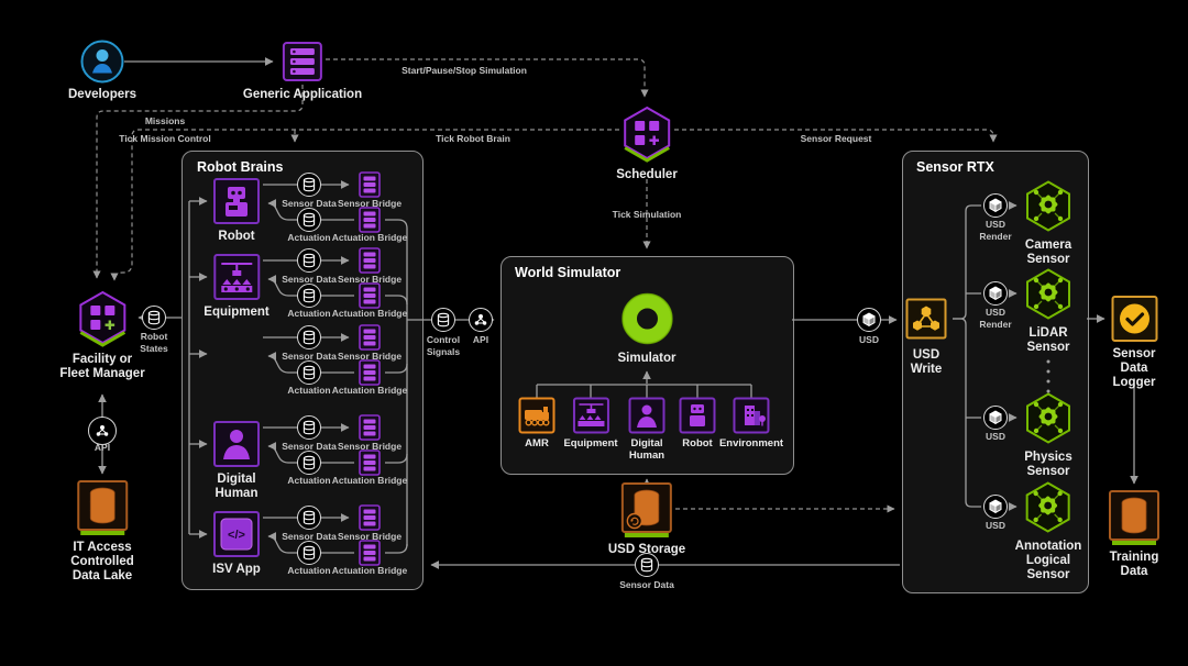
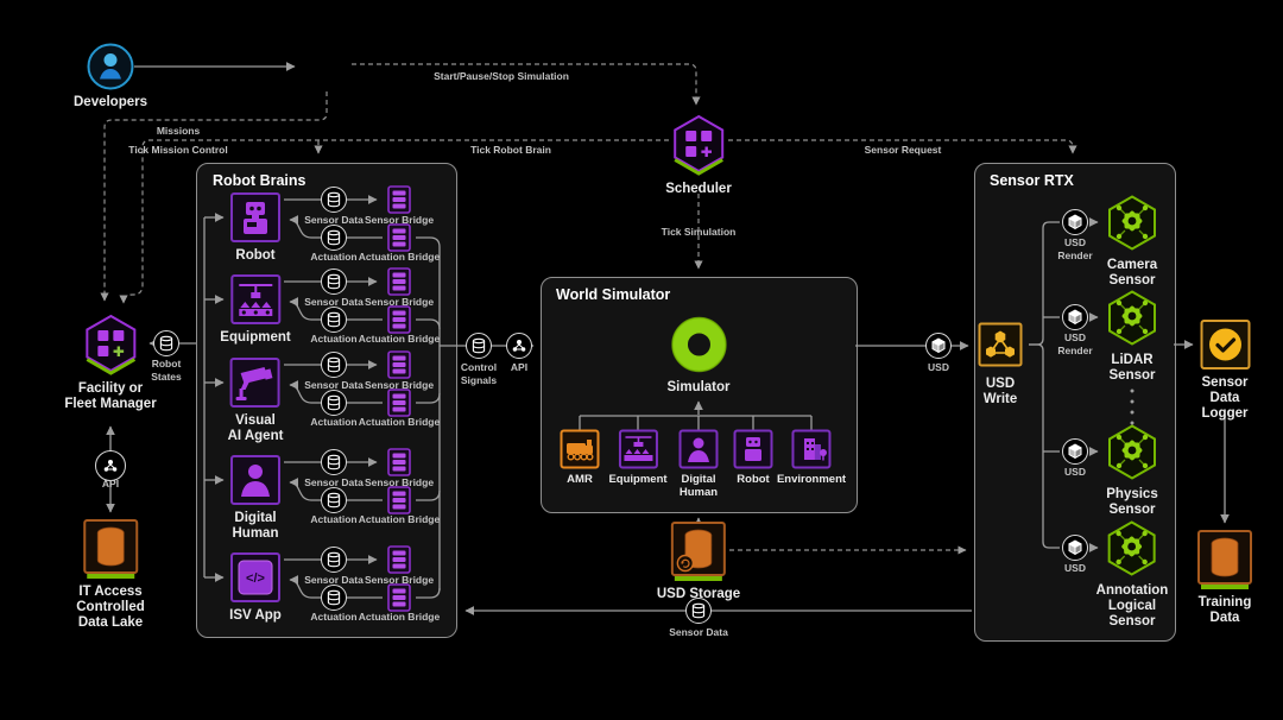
  Robot Brains
  World Simulator
  Sensor RTX
  Developers
- Generic Application
  Scheduler
  Facility or
  Fleet Manager
  Robot
  States
  API
  IT Access
  Controlled
  Data Lake
  Robot
  Equipment
+ Visual
+ AI Agent
  Digital
  Human
  </>
  ISV App
  Sensor Data
  Sensor Bridge
  Actuation
  Actuation Bridge
  Sensor Data
  Sensor Bridge
  Actuation
  Actuation Bridge
  Sensor Data
  Sensor Bridge
  Actuation
  Actuation Bridge
  Sensor Data
  Sensor Bridge
  Actuation
  Actuation Bridge
  Sensor Data
  Sensor Bridge
  Actuation
  Actuation Bridge
  Control
  Signals
  API
  Simulator
  AMR
  Equipment
  Digital
  Human
  Robot
  Environment
  USD Storage
  Sensor Data
  USD
  USD
  Write
  USD
  Render
  Camera
  Sensor
  USD
  Render
  LiDAR
  Sensor
  USD
  Physics
  Sensor
  USD
  Annotation
  Logical
  Sensor
  Sensor Data
  Logger
  Training
  Data
  Start/Pause/Stop Simulation
  Missions
  Tick Mission Control
  Tick Robot Brain
  Sensor Request
  Tick Simulation
